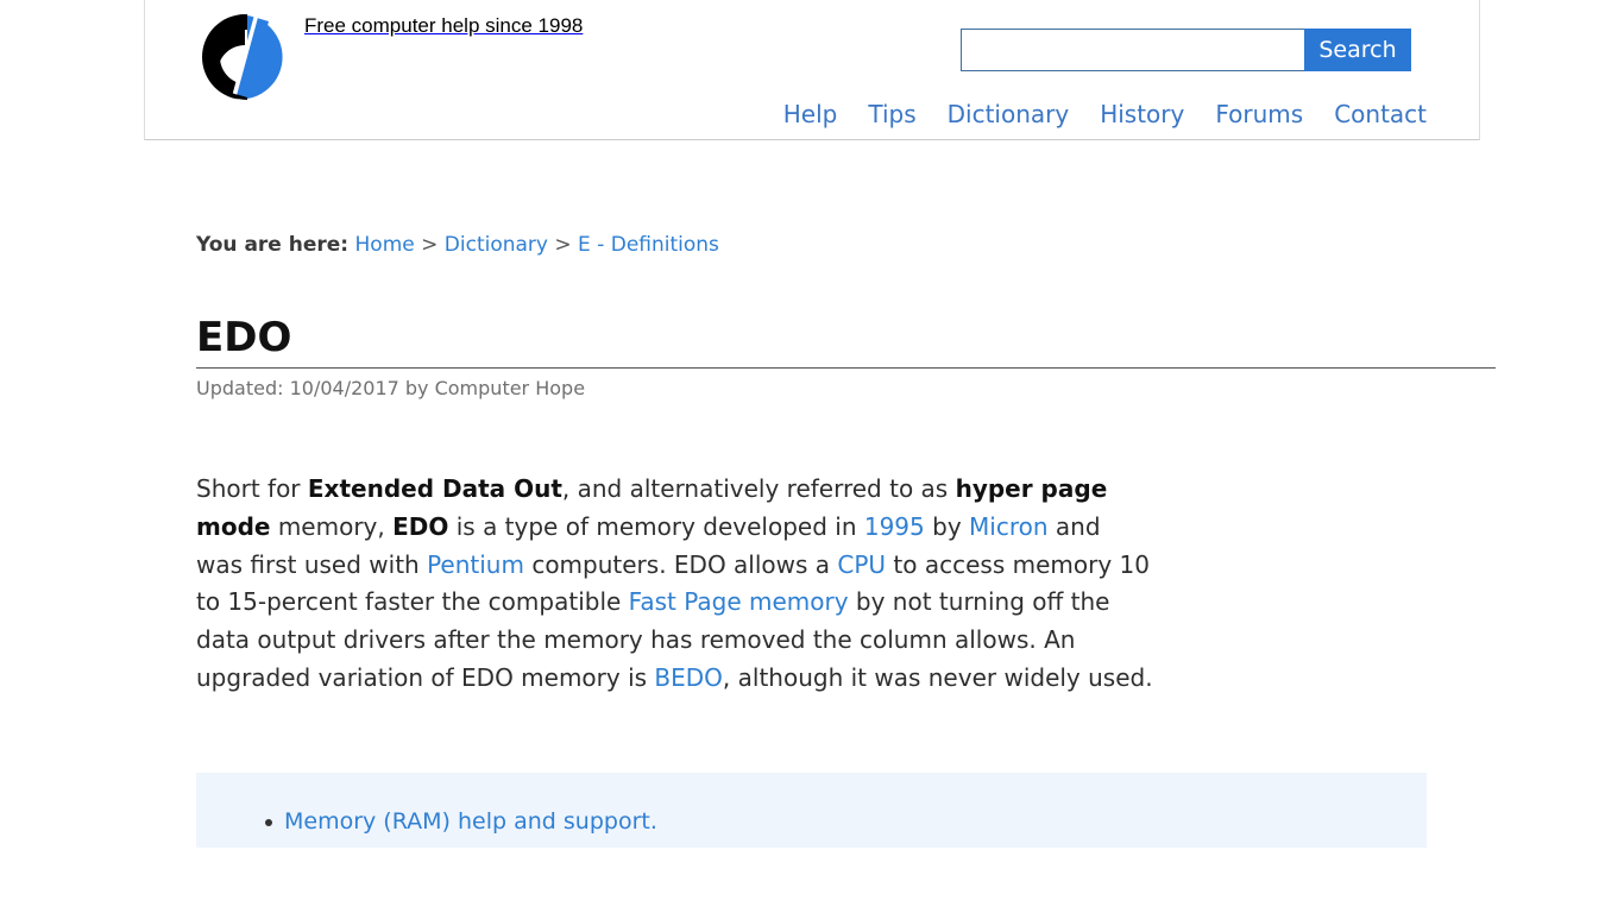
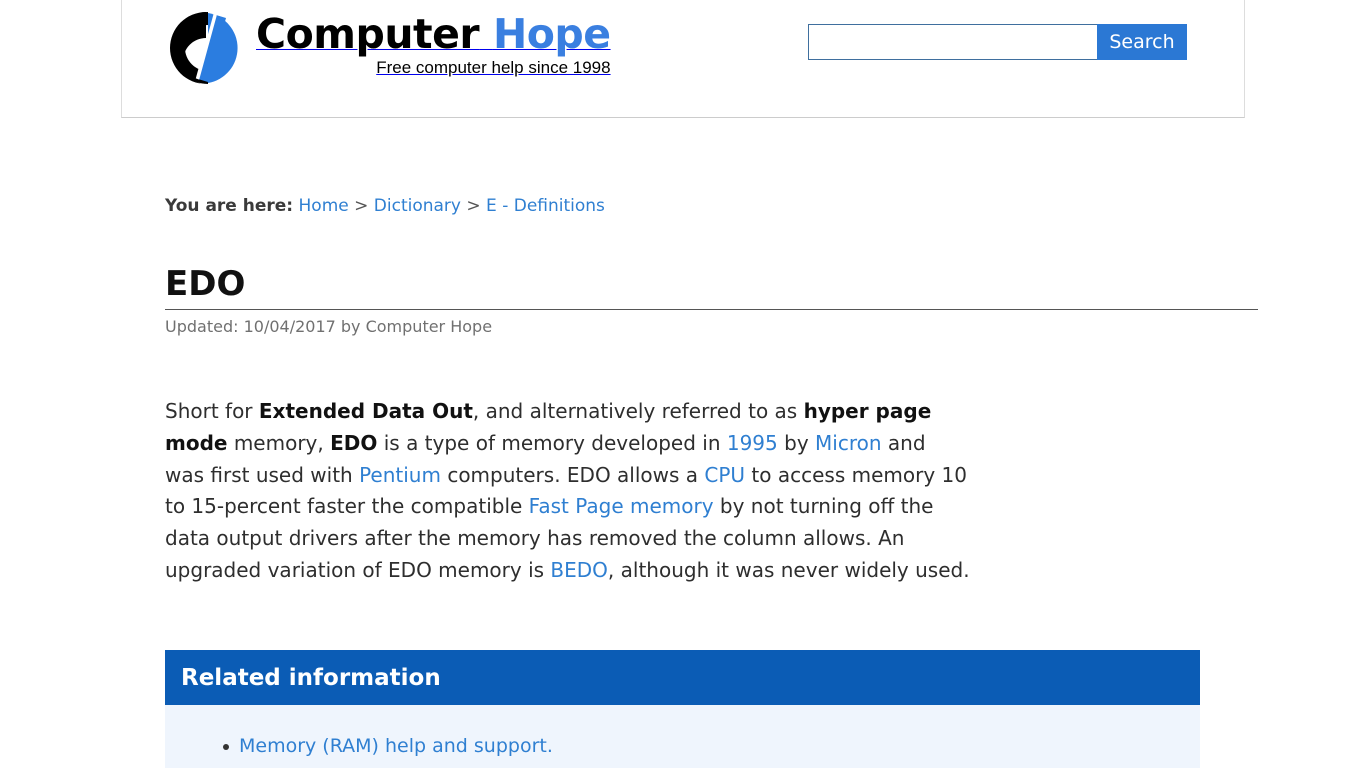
+ Computer Hope
  Free computer help since 1998
  Search
- Help
- Tips
- Dictionary
- History
- Forums
- Contact
  You are here: Home > Dictionary > E - Definitions
  EDO
  Updated: 10/04/2017 by Computer Hope
  Short for Extended Data Out, and alternatively referred to as hyper page mode memory, EDO is a type of memory developed in 1995 by Micron and was first used with Pentium computers. EDO allows a CPU to access memory 10 to 15-percent faster the compatible Fast Page memory by not turning off the data output drivers after the memory has removed the column allows. An upgraded variation of EDO memory is BEDO, although it was never widely used.
+ Related information
  Memory (RAM) help and support.
